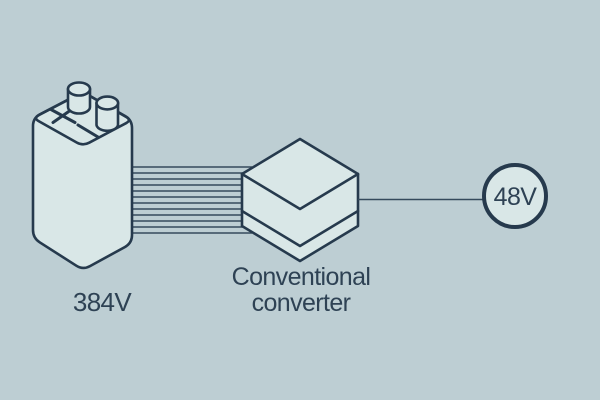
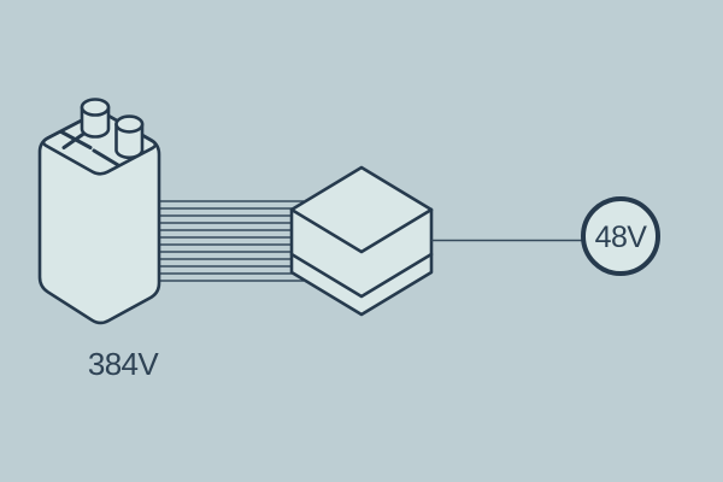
  384V
- Conventional
- converter
  48V
